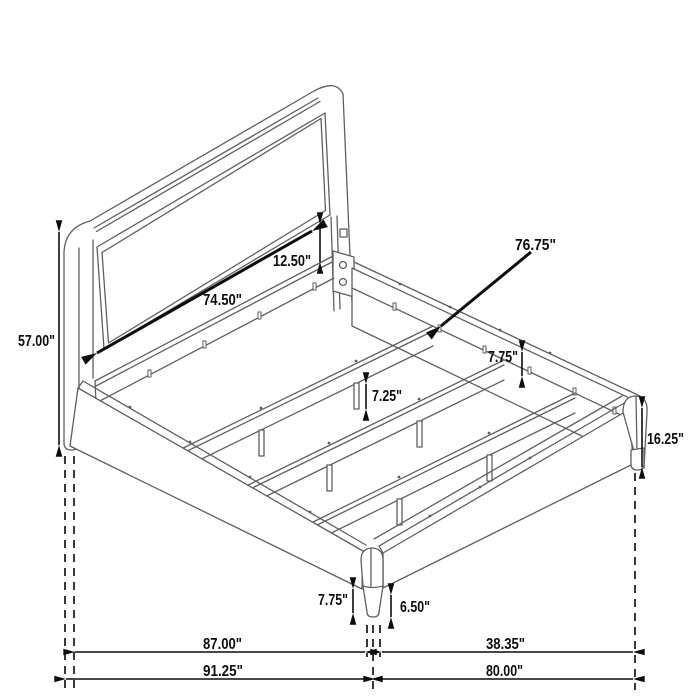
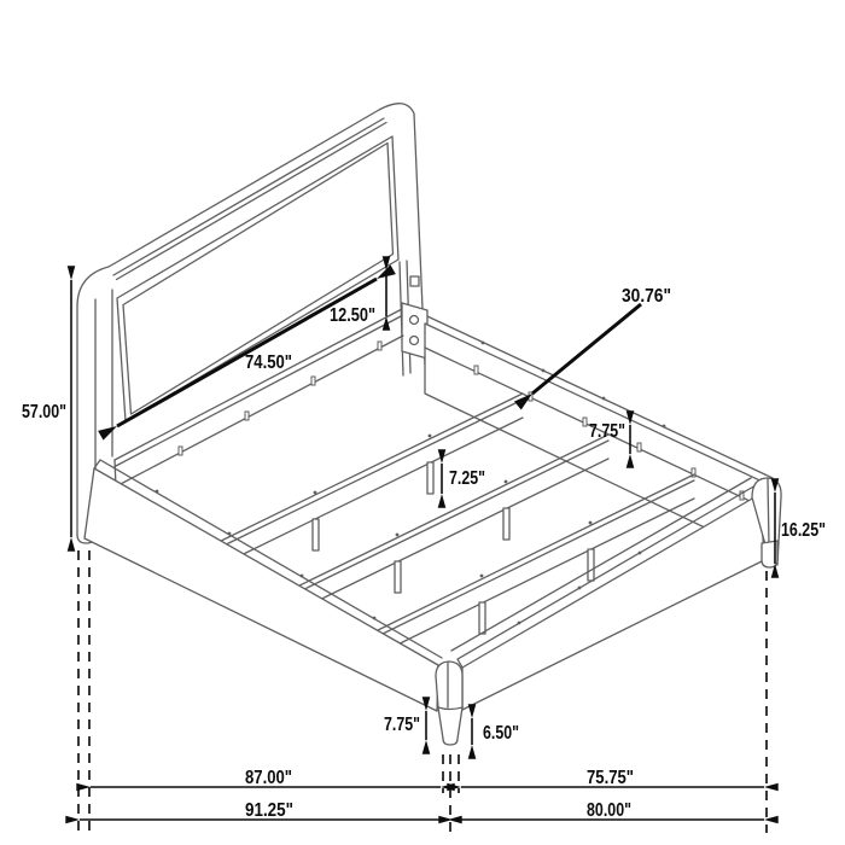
  57.00"
  74.50"
  12.50"
- 76.75"
+ 30.76"
  7.75"
  7.25"
  16.25"
  7.75"
  6.50"
  87.00"
- 38.35"
+ 75.75"
  91.25"
  80.00"
